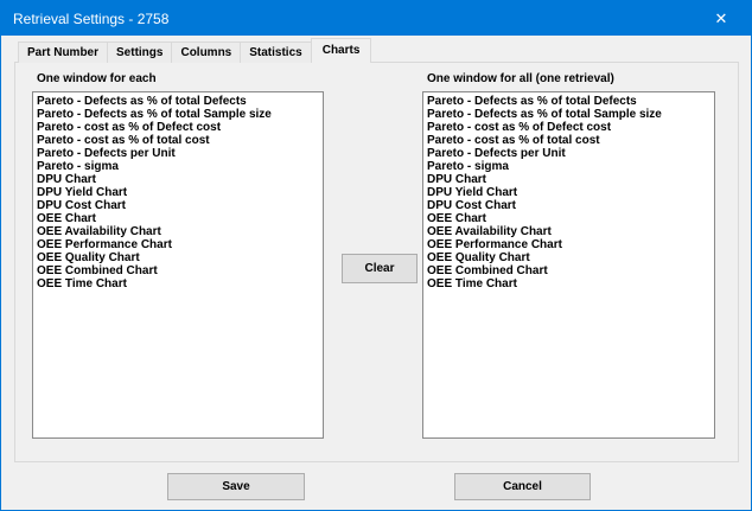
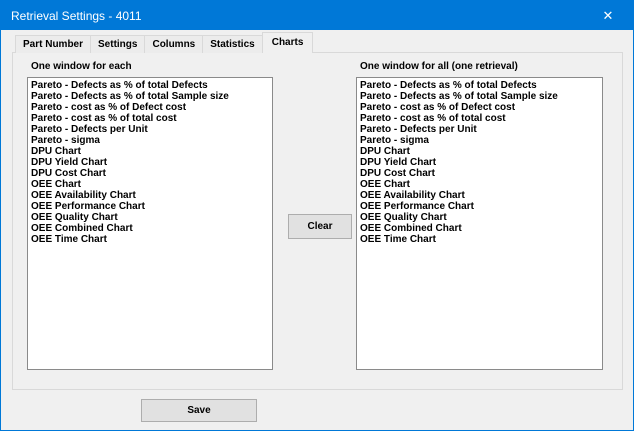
- Retrieval Settings - 2758
+ Retrieval Settings - 4011
  ✕
  Part Number
  Settings
  Columns
  Statistics
  Charts
  One window for each
  One window for all (one retrieval)
  Pareto - Defects as % of total Defects
  Pareto - Defects as % of total Sample size
  Pareto - cost as % of Defect cost
  Pareto - cost as % of total cost
  Pareto - Defects per Unit
  Pareto - sigma
  DPU Chart
  DPU Yield Chart
  DPU Cost Chart
  OEE Chart
  OEE Availability Chart
  OEE Performance Chart
  OEE Quality Chart
  OEE Combined Chart
  OEE Time Chart
  Pareto - Defects as % of total Defects
  Pareto - Defects as % of total Sample size
  Pareto - cost as % of Defect cost
  Pareto - cost as % of total cost
  Pareto - Defects per Unit
  Pareto - sigma
  DPU Chart
  DPU Yield Chart
  DPU Cost Chart
  OEE Chart
  OEE Availability Chart
  OEE Performance Chart
  OEE Quality Chart
  OEE Combined Chart
  OEE Time Chart
  Clear
  Save
- Cancel
